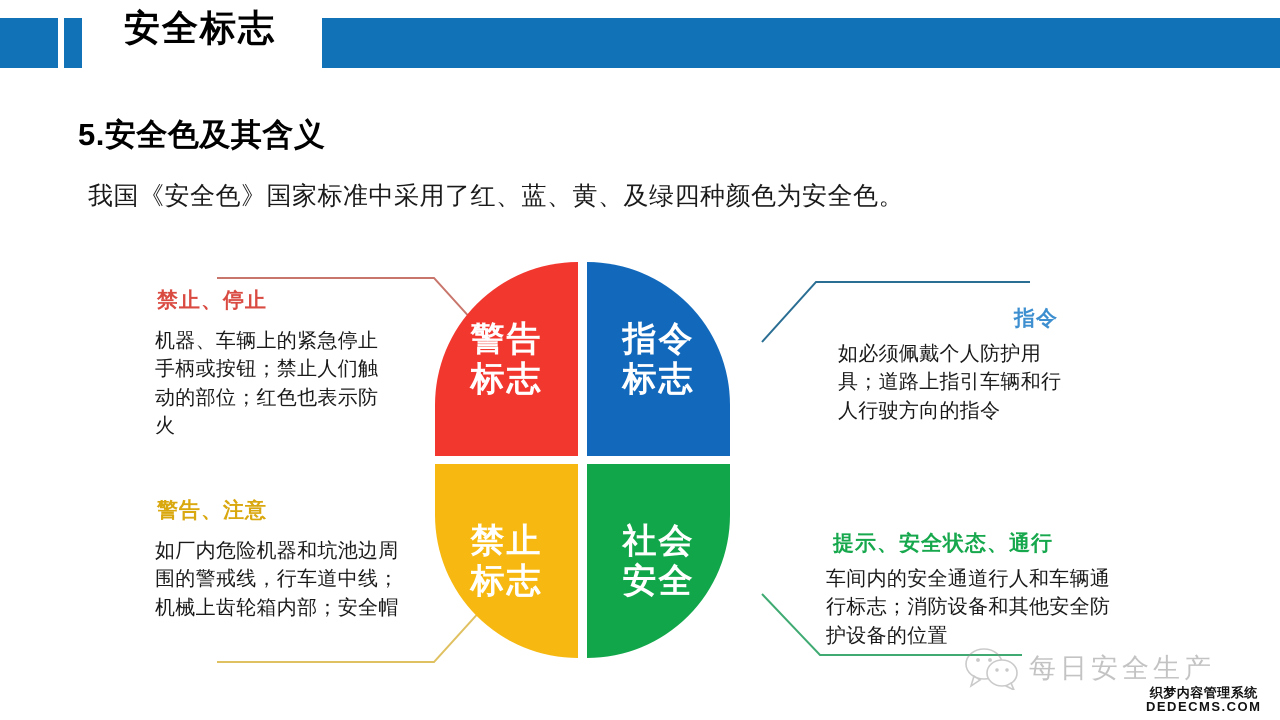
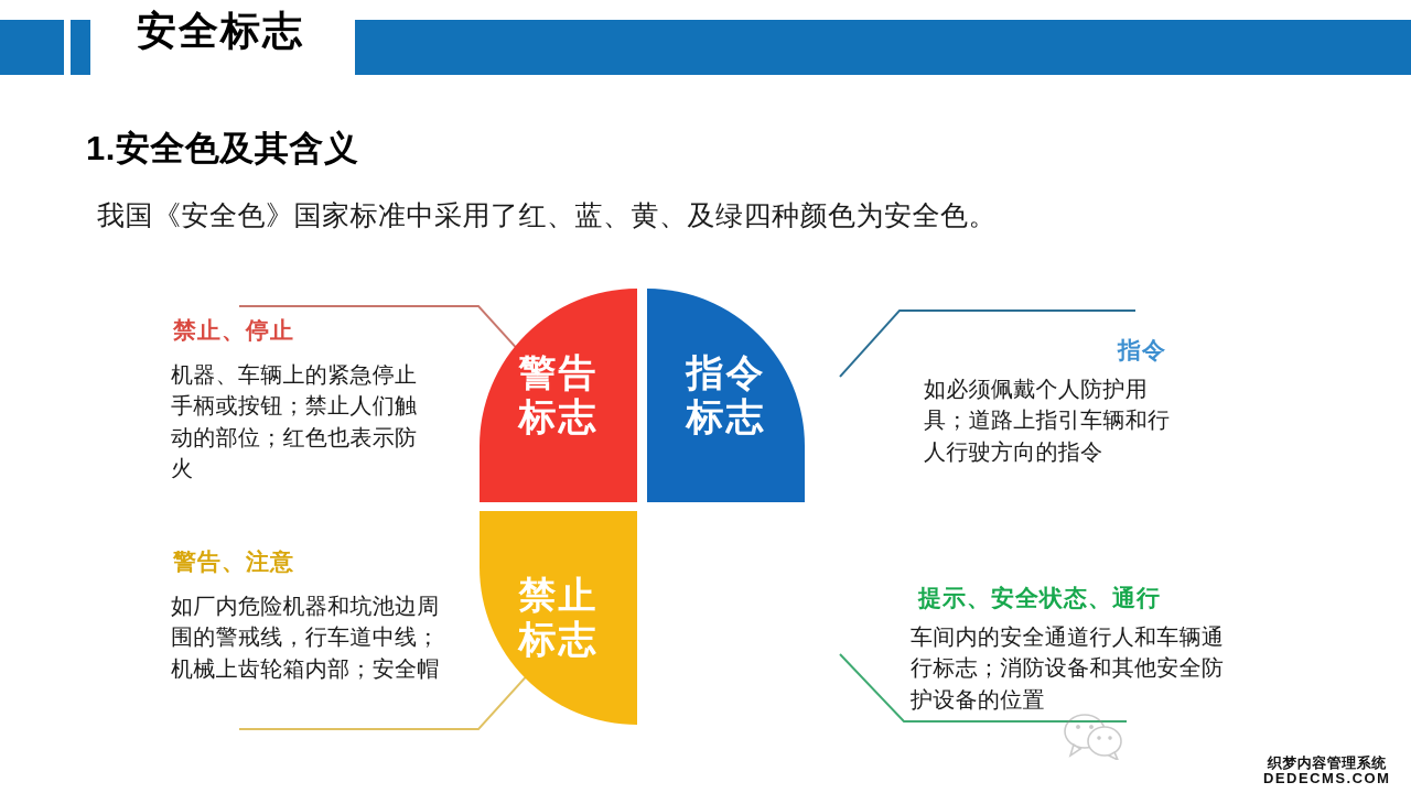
  安全标志
- 5.安全色及其含义
+ 1.安全色及其含义
  我国《安全色》国家标准中采用了红、蓝、黄、及绿四种颜色为安全色。
  警告
  标志
  指令
  标志
  禁止
  标志
- 社会
- 安全
  禁止、停止
  机器、车辆上的紧急停止手柄或按钮；禁止人们触动的部位；红色也表示防火
  警告、注意
  如厂内危险机器和坑池边周围的警戒线，行车道中线；机械上齿轮箱内部；安全帽
  指令
  如必须佩戴个人防护用具；道路上指引车辆和行人行驶方向的指令
  提示、安全状态、通行
  车间内的安全通道行人和车辆通行标志；消防设备和其他安全防护设备的位置
- 每日安全生产
  织梦内容管理系统
  DEDECMS.COM
